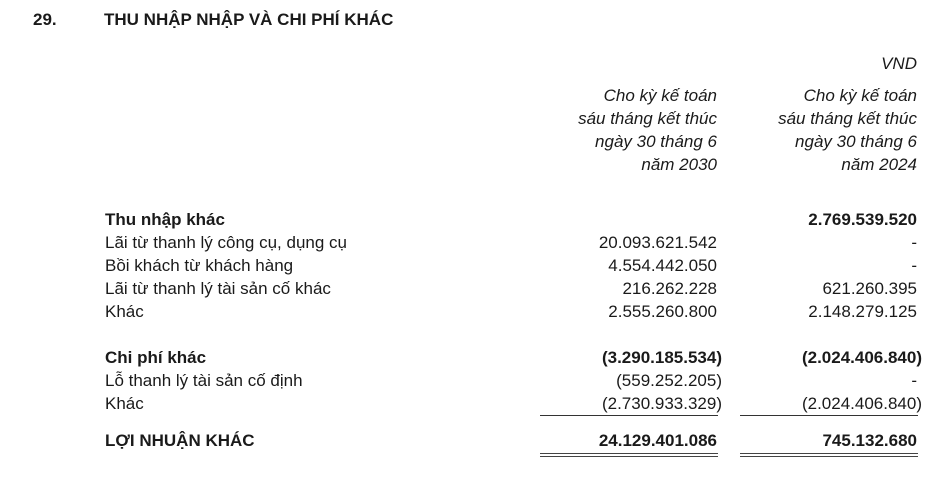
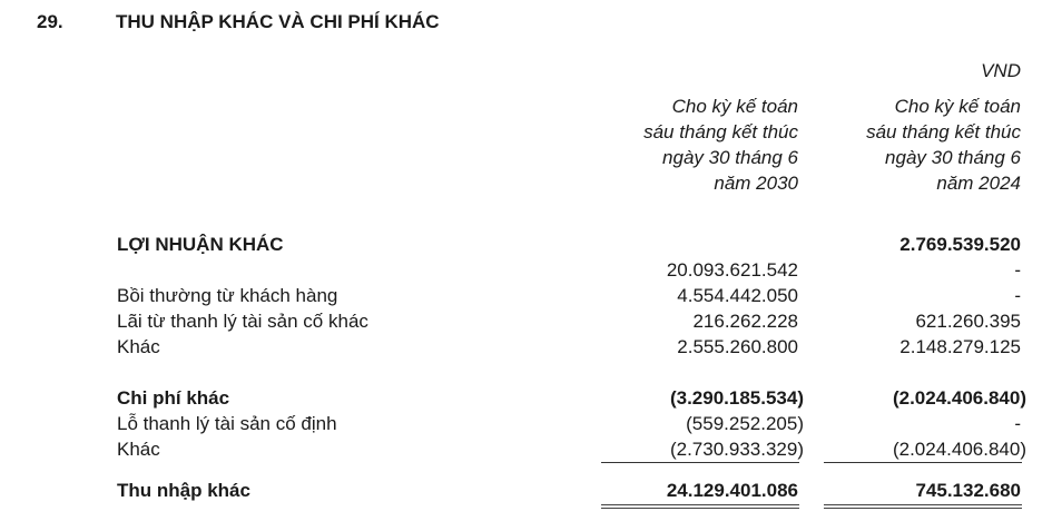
  29.
- THU NHẬP NHẬP VÀ CHI PHÍ KHÁC
+ THU NHẬP KHÁC VÀ CHI PHÍ KHÁC
  VND
  Cho kỳ kế toán
  sáu tháng kết thúc
  ngày 30 tháng 6
  năm 2030
  Cho kỳ kế toán
  sáu tháng kết thúc
  ngày 30 tháng 6
  năm 2024
- Thu nhập khác
+ LỢI NHUẬN KHÁC
  2.769.539.520
- Lãi từ thanh lý công cụ, dụng cụ
  20.093.621.542
  -
- Bồi khách từ khách hàng
+ Bồi thường từ khách hàng
  4.554.442.050
  -
  Lãi từ thanh lý tài sản cố khác
  216.262.228
  621.260.395
  Khác
  2.555.260.800
  2.148.279.125
  Chi phí khác
  (3.290.185.534)
  (2.024.406.840)
  Lỗ thanh lý tài sản cố định
  (559.252.205)
  -
  Khác
  (2.730.933.329)
  (2.024.406.840)
- LỢI NHUẬN KHÁC
+ Thu nhập khác
  24.129.401.086
  745.132.680
